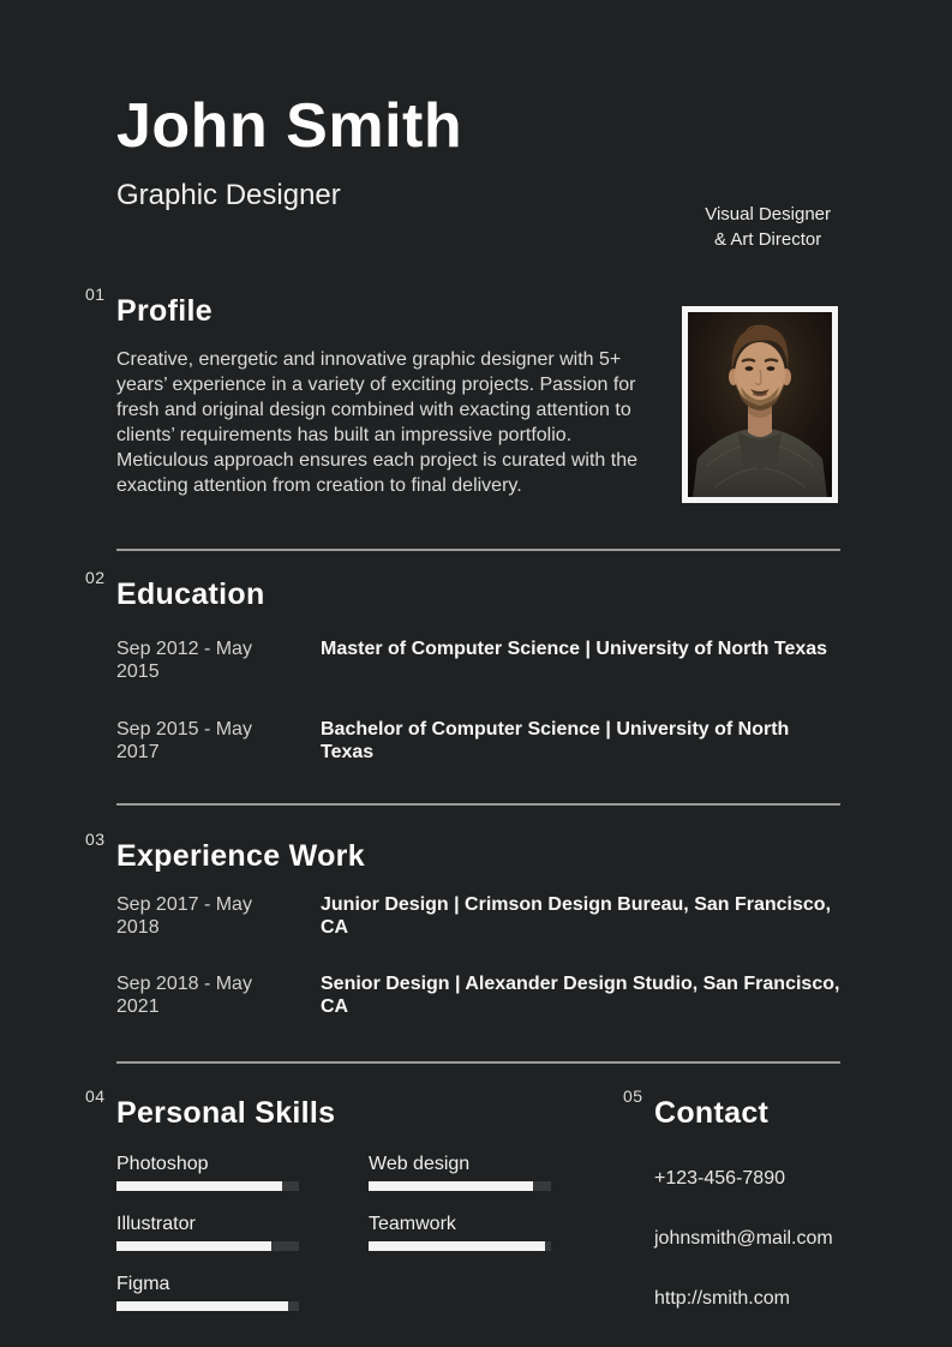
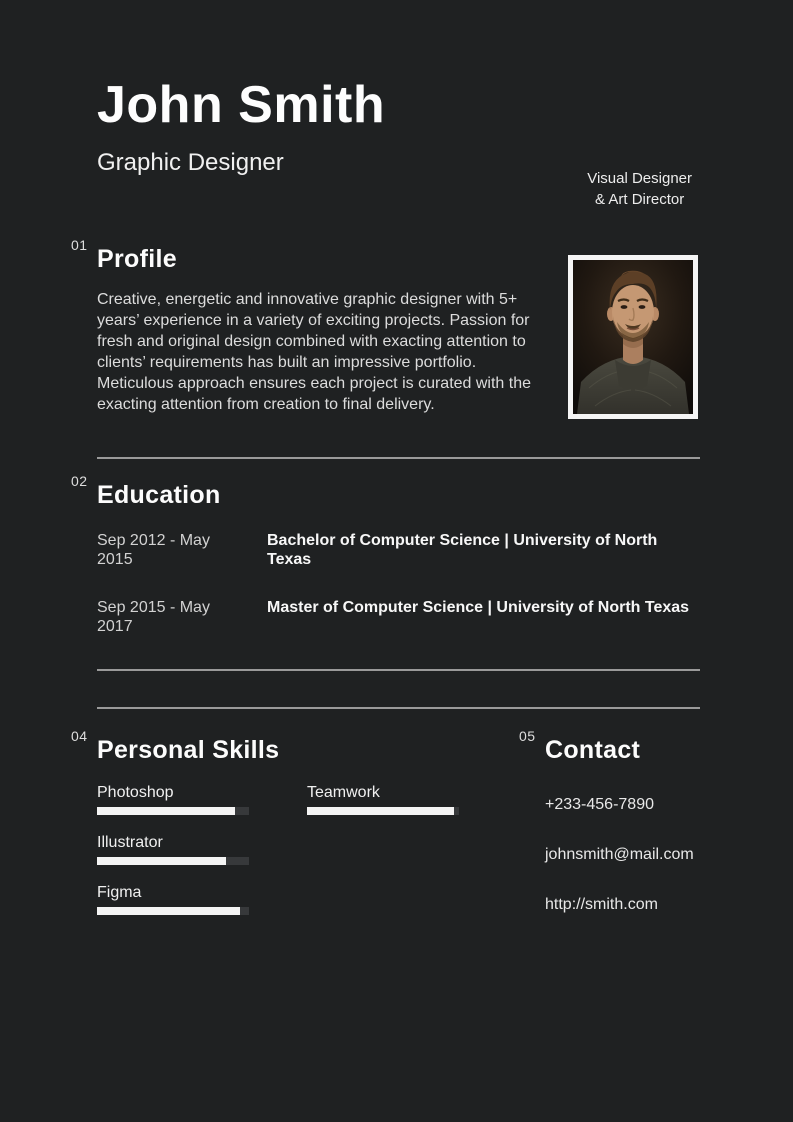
  John Smith
  Graphic Designer
  Visual Designer
  & Art Director
  01
  Profile
  Creative, energetic and innovative graphic designer with 5+ years’ experience in a variety of exciting projects. Passion for fresh and original design combined with exacting attention to clients’ requirements has built an impressive portfolio. Meticulous approach ensures each project is curated with the exacting attention from creation to final delivery.
  02
  Education
  Sep 2012 - May 2015
- Master of Computer Science | University of North Texas
+ Bachelor of Computer Science | University of North Texas
  Sep 2015 - May 2017
- Bachelor of Computer Science | University of North Texas
+ Master of Computer Science | University of North Texas
- 03
- Experience Work
- Sep 2017 - May 2018
- Junior Design | Crimson Design Bureau, San Francisco, CA
- Sep 2018 - May 2021
- Senior Design | Alexander Design Studio, San Francisco, CA
  04
  Personal Skills
  Photoshop
  Illustrator
  Figma
- Web design
  Teamwork
  05
  Contact
- +123-456-7890
+ +233-456-7890
  johnsmith@mail.com
  http://smith.com
